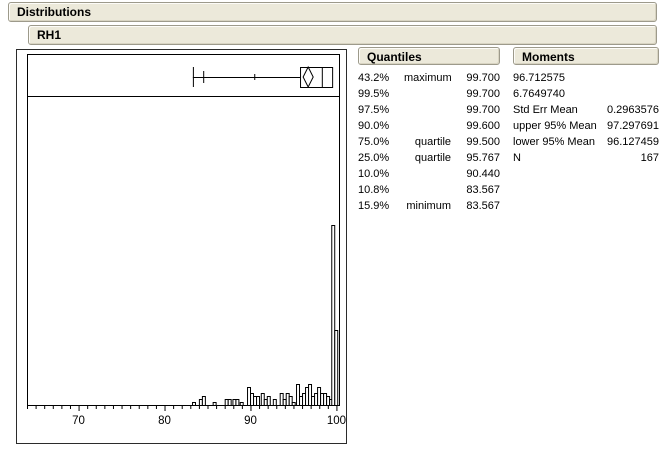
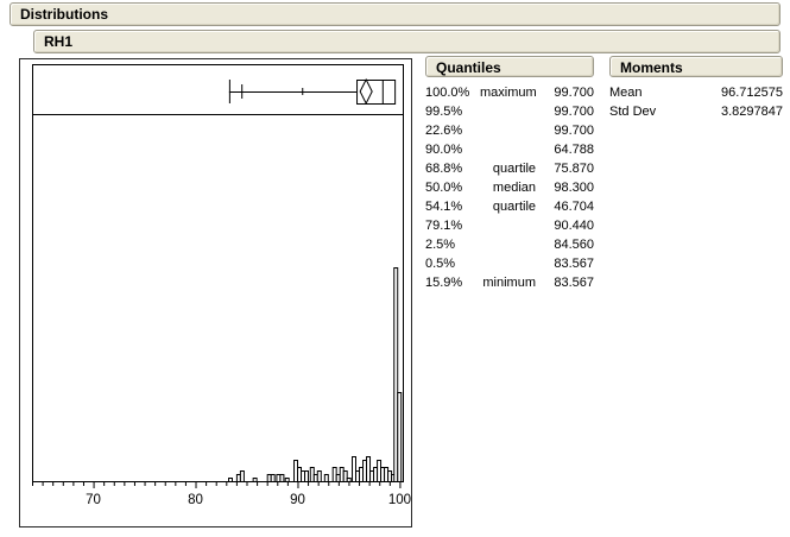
  Distributions
  RH1
  70
  80
  90
  100
  Quantiles
- 43.2%
+ 100.0%
  maximum
  99.700
  99.5%
  99.700
- 97.5%
+ 22.6%
  99.700
  90.0%
- 99.600
+ 64.788
- 75.0%
+ 68.8%
  quartile
- 99.500
+ 75.870
+ 50.0%
+ median
+ 98.300
- 25.0%
+ 54.1%
  quartile
- 95.767
+ 46.704
- 10.0%
+ 79.1%
  90.440
+ 2.5%
+ 84.560
- 10.8%
+ 0.5%
  83.567
  15.9%
  minimum
  83.567
  Moments
+ Mean
  96.712575
+ Std Dev
- 6.7649740
+ 3.8297847
- Std Err Mean
- 0.2963576
- upper 95% Mean
- 97.297691
- lower 95% Mean
- 96.127459
- N
- 167
